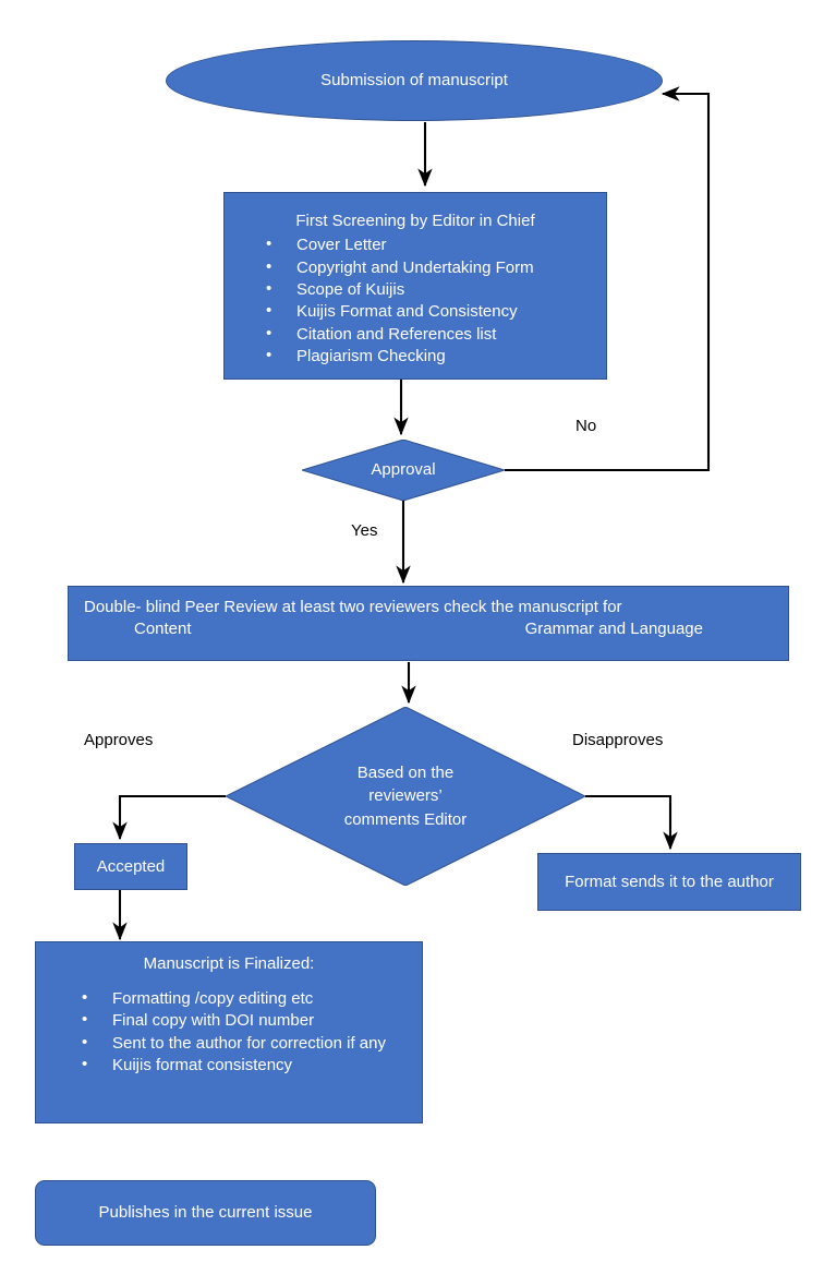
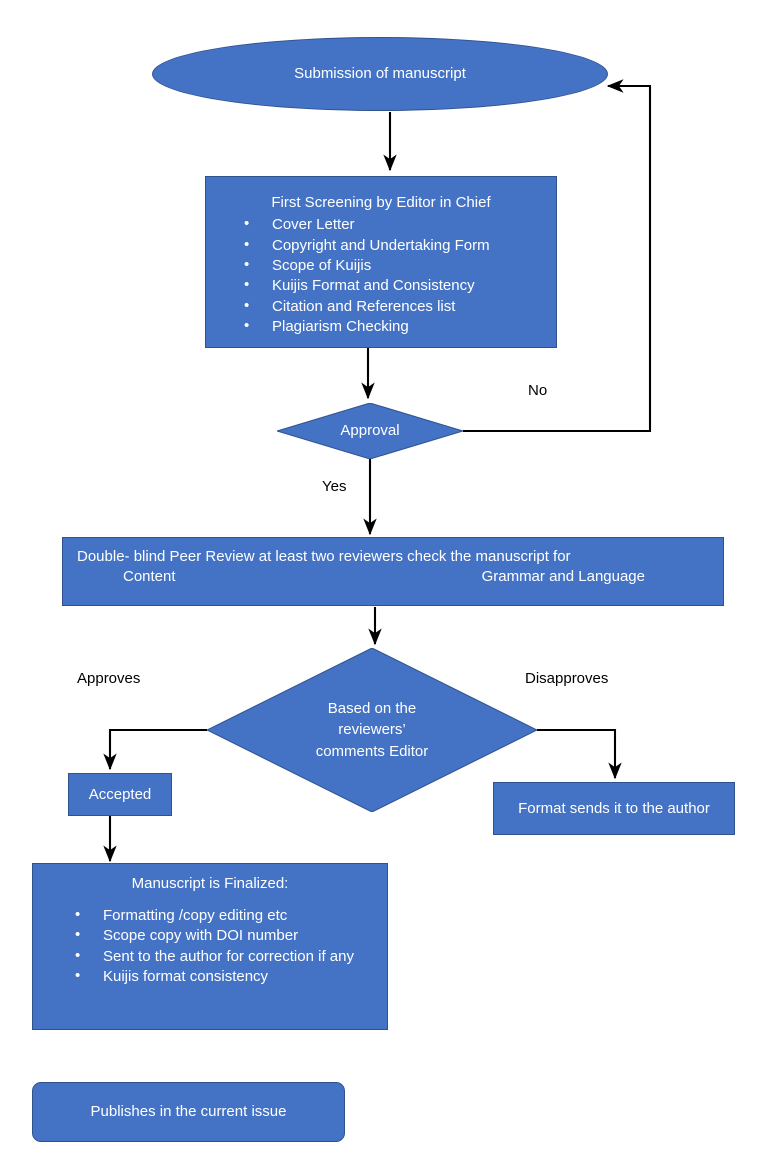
  Submission of manuscript
  First Screening by Editor in Chief
  Cover Letter
  Copyright and Undertaking Form
  Scope of Kuijis
  Kuijis Format and Consistency
  Citation and References list
  Plagiarism Checking
  Approval
  No
  Yes
  Double- blind Peer Review at least two reviewers check the manuscript for
  Content
  Grammar and Language
  Based on the
  reviewers’
  comments Editor
  Approves
  Disapproves
  Accepted
  Format sends it to the author
  Manuscript is Finalized:
  Formatting /copy editing etc
- Final copy with DOI number
+ Scope copy with DOI number
  Sent to the author for correction if any
  Kuijis format consistency
  Publishes in the current issue
